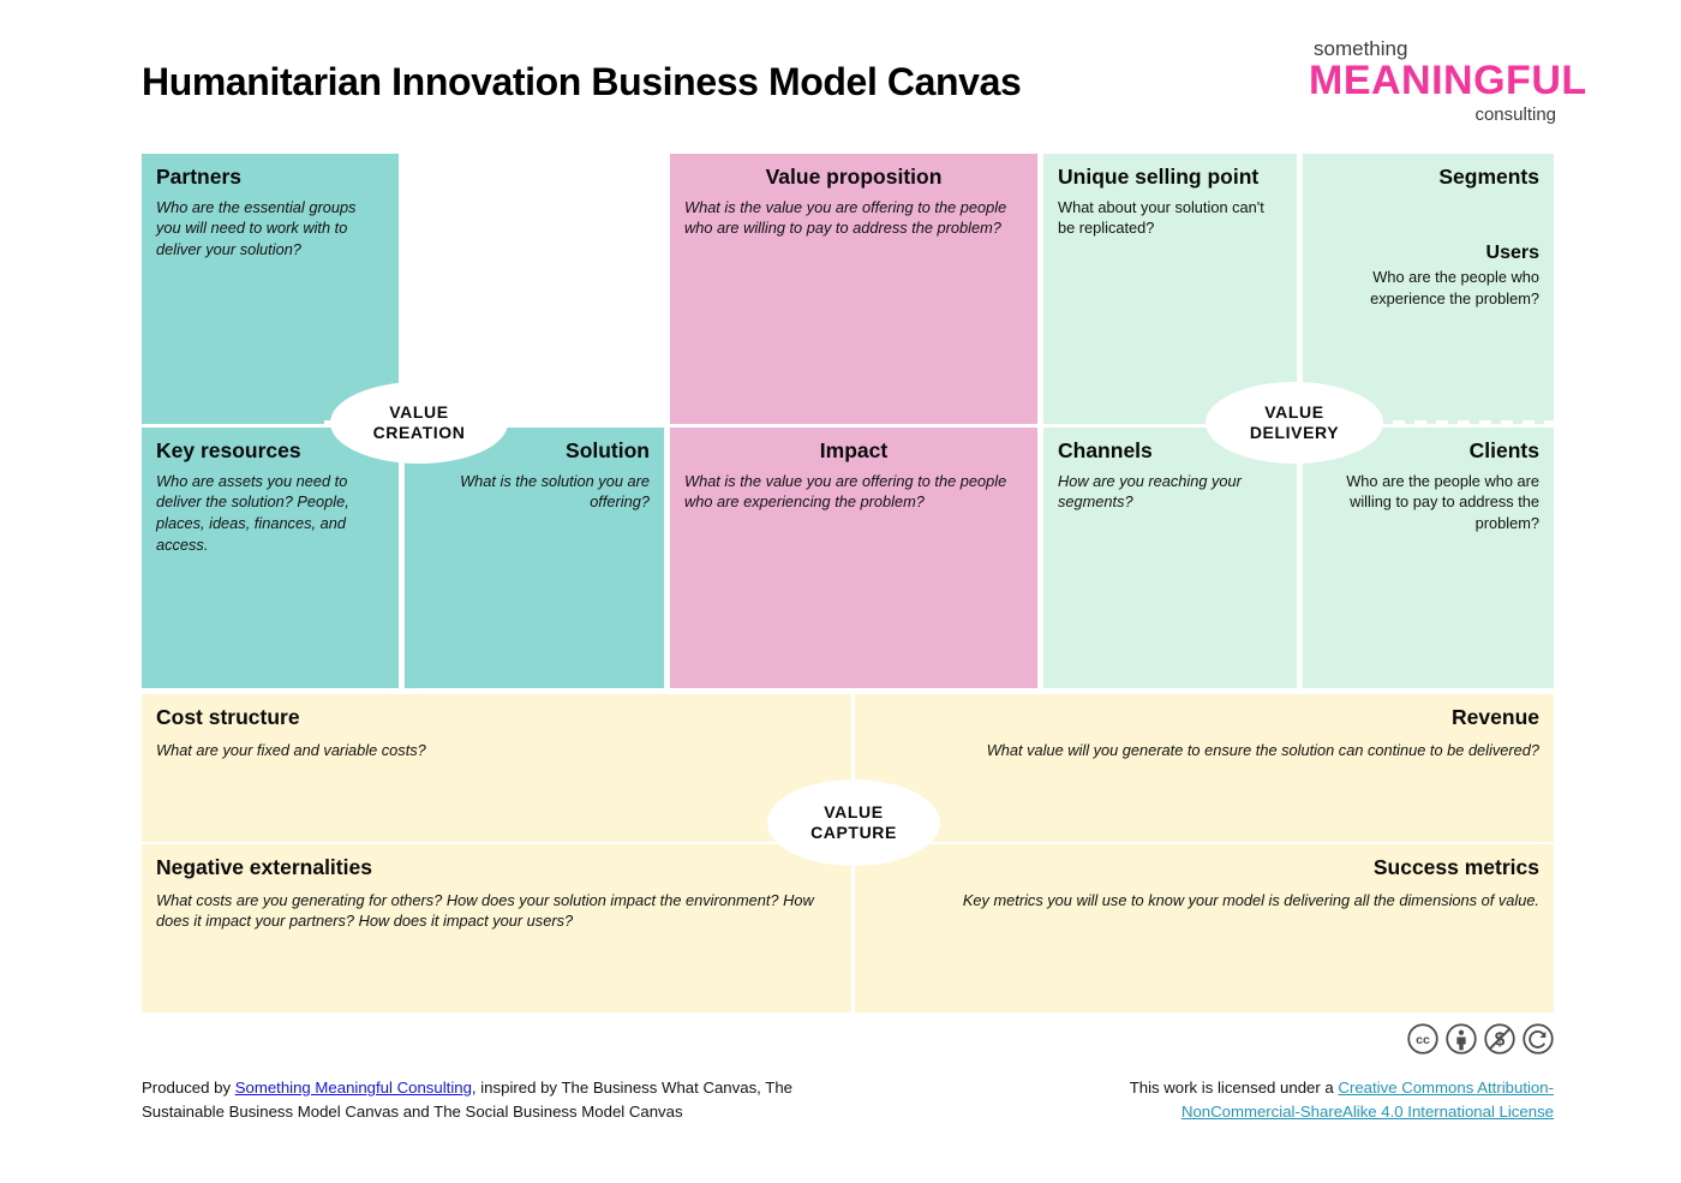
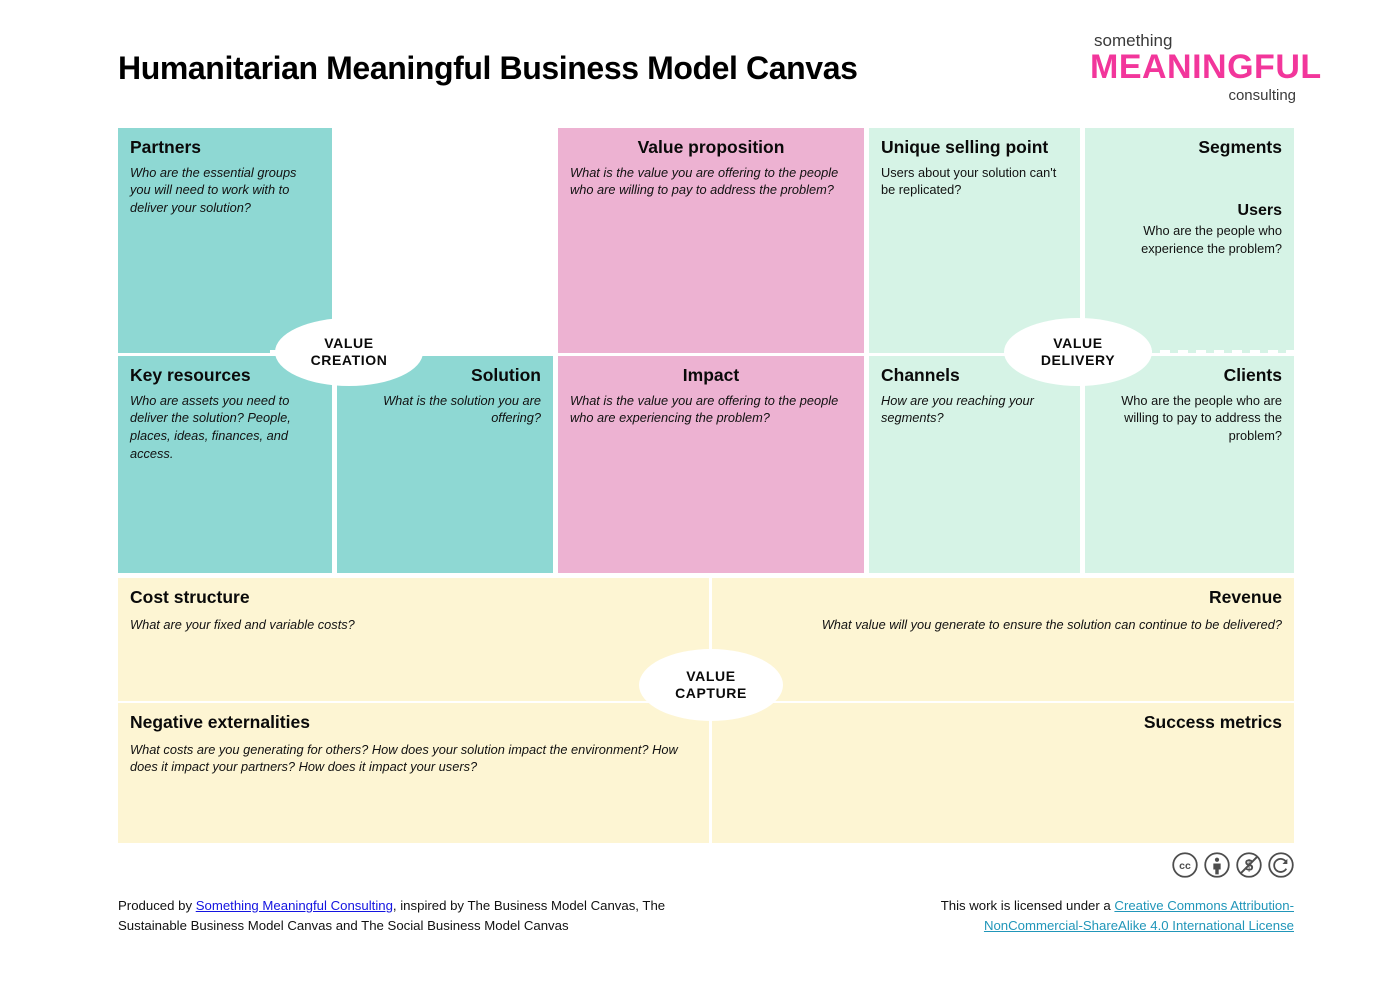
- Humanitarian Innovation Business Model Canvas
+ Humanitarian Meaningful Business Model Canvas
  something
  MEANINGFUL
  consulting
  Partners
  Who are the essential groups you will need to work with to deliver your solution?
  Value proposition
  What is the value you are offering to the people who are willing to pay to address the problem?
  Unique selling point
- What about your solution can't be replicated?
+ Users about your solution can't be replicated?
  Segments
  Users
  Who are the people who experience the problem?
  Key resources
  Who are assets you need to deliver the solution? People, places, ideas, finances, and access.
  Solution
  What is the solution you are offering?
  Impact
  What is the value you are offering to the people who are experiencing the problem?
  Channels
  How are you reaching your segments?
  Clients
  Who are the people who are willing to pay to address the problem?
  Cost structure
  What are your fixed and variable costs?
  Revenue
  What value will you generate to ensure the solution can continue to be delivered?
  Negative externalities
  What costs are you generating for others? How does your solution impact the environment? How does it impact your partners? How does it impact your users?
  Success metrics
- Key metrics you will use to know your model is delivering all the dimensions of value.
  VALUE
  CREATION
  VALUE
  DELIVERY
  VALUE
  CAPTURE
  cc
- Produced by Something Meaningful Consulting, inspired by The Business What Canvas, The Sustainable Business Model Canvas and The Social Business Model Canvas
+ Produced by Something Meaningful Consulting, inspired by The Business Model Canvas, The Sustainable Business Model Canvas and The Social Business Model Canvas
  This work is licensed under a Creative Commons Attribution-NonCommercial-ShareAlike 4.0 International License
